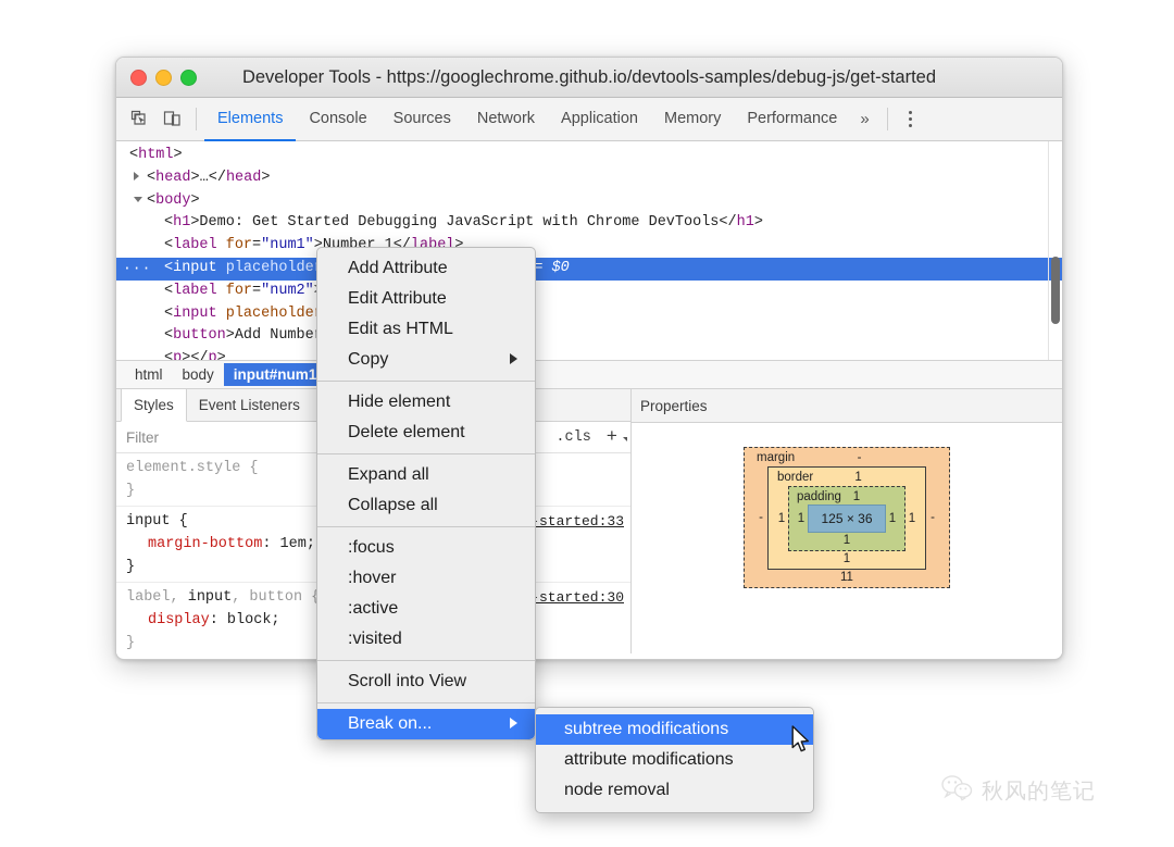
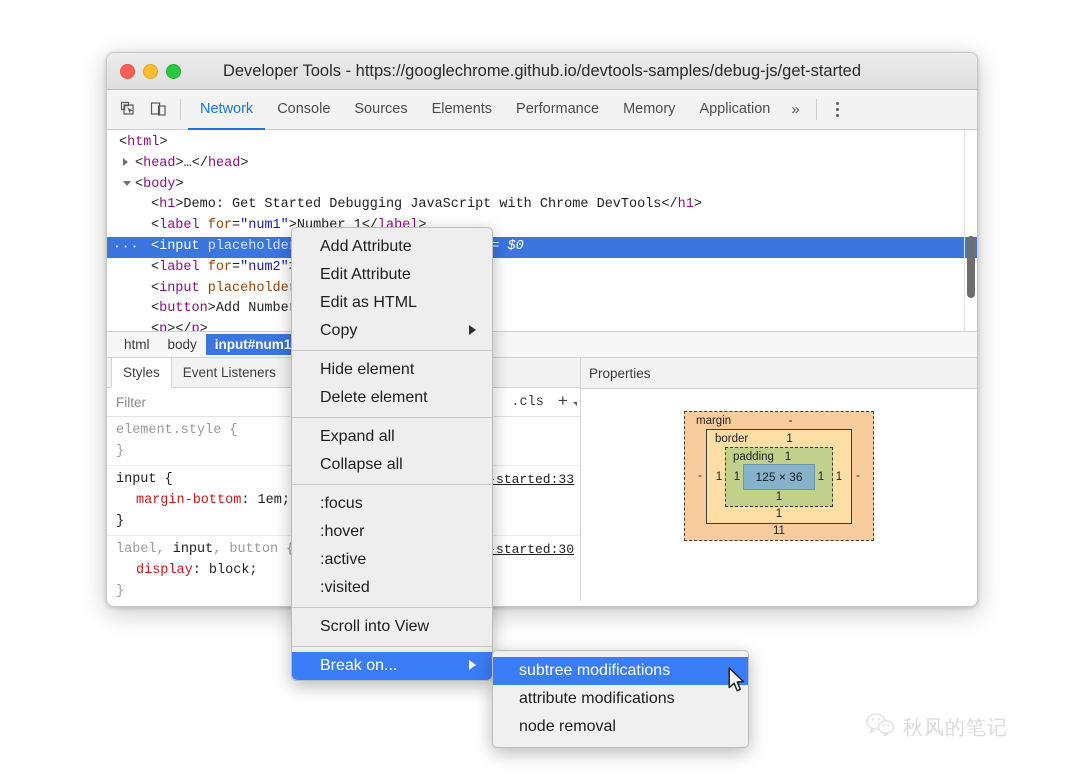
  Developer Tools - https://googlechrome.github.io/devtools-samples/debug-js/get-started
- Elements
+ Network
  Console
  Sources
- Network
+ Elements
- Application
+ Performance
  Memory
- Performance
+ Application
  »
  <html>
  <head>…</head>
  <body>
  <h1>Demo: Get Started Debugging JavaScript with Chrome DevTools</h1>
  <label for="num1">Number 1</label>
  ···
  <p></p>
  html
  body
  input#num1
  Styles
  Event Listeners
  Filter
  .cls
  +
  element.style {
  }
  input {
  margin-bottom: 1em;
  }
  started:33
  label, input, button
  display: block;
  }
  started:30
  Properties
  margin
  -
  -
  border
  1
  1
  padding
  1
  1
  125 × 36
  1
  1
  1
  1
  -
  11
  Add Attribute
  Edit Attribute
  Edit as HTML
  Copy
  Hide element
  Delete element
  Expand all
  Collapse all
  :focus
  :hover
  :active
  :visited
  Scroll into View
  Break on...
  subtree modifications
  attribute modifications
  node removal
  秋风的笔记
